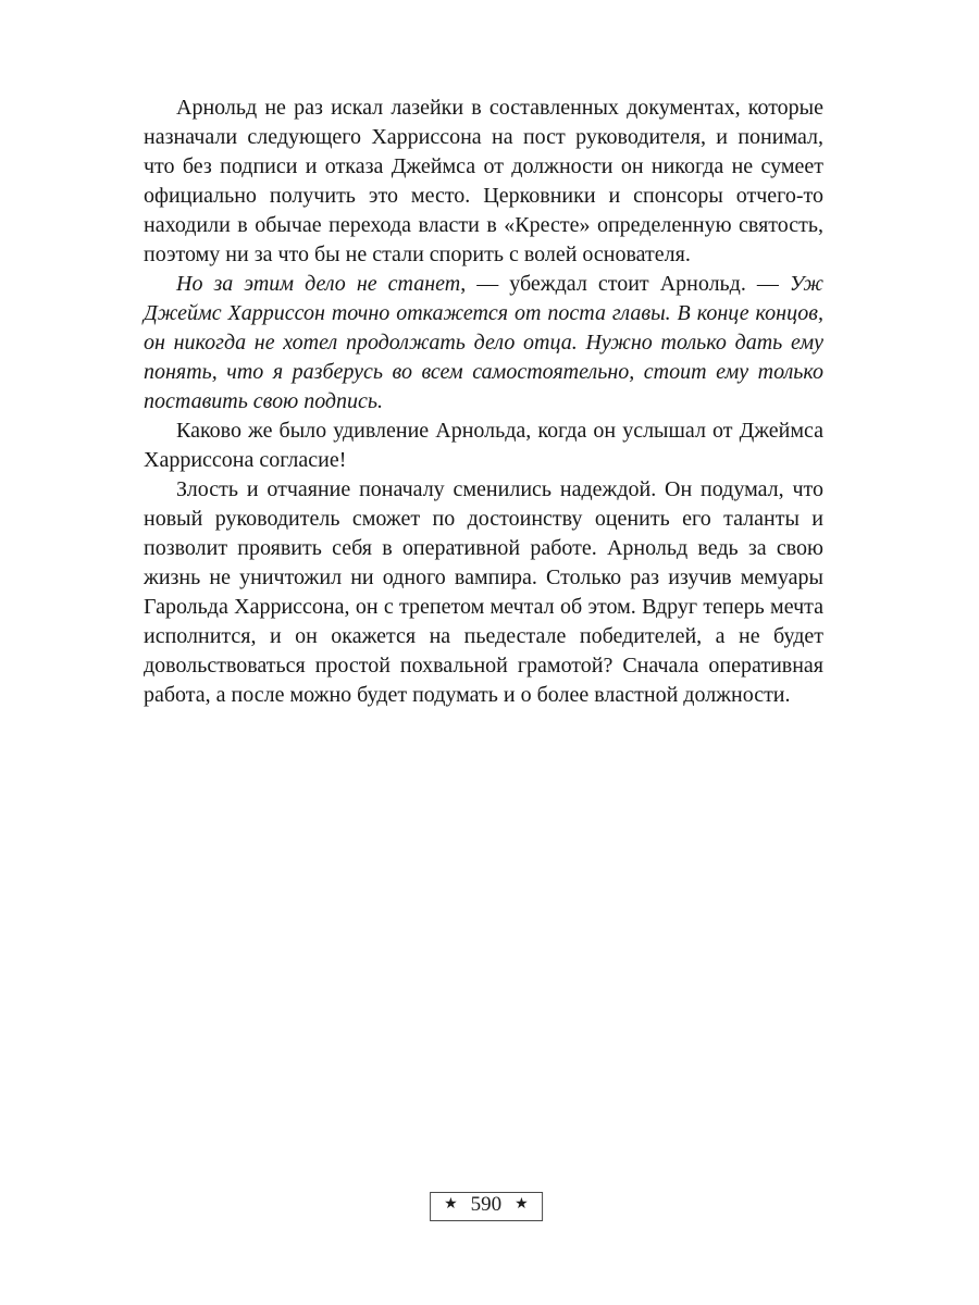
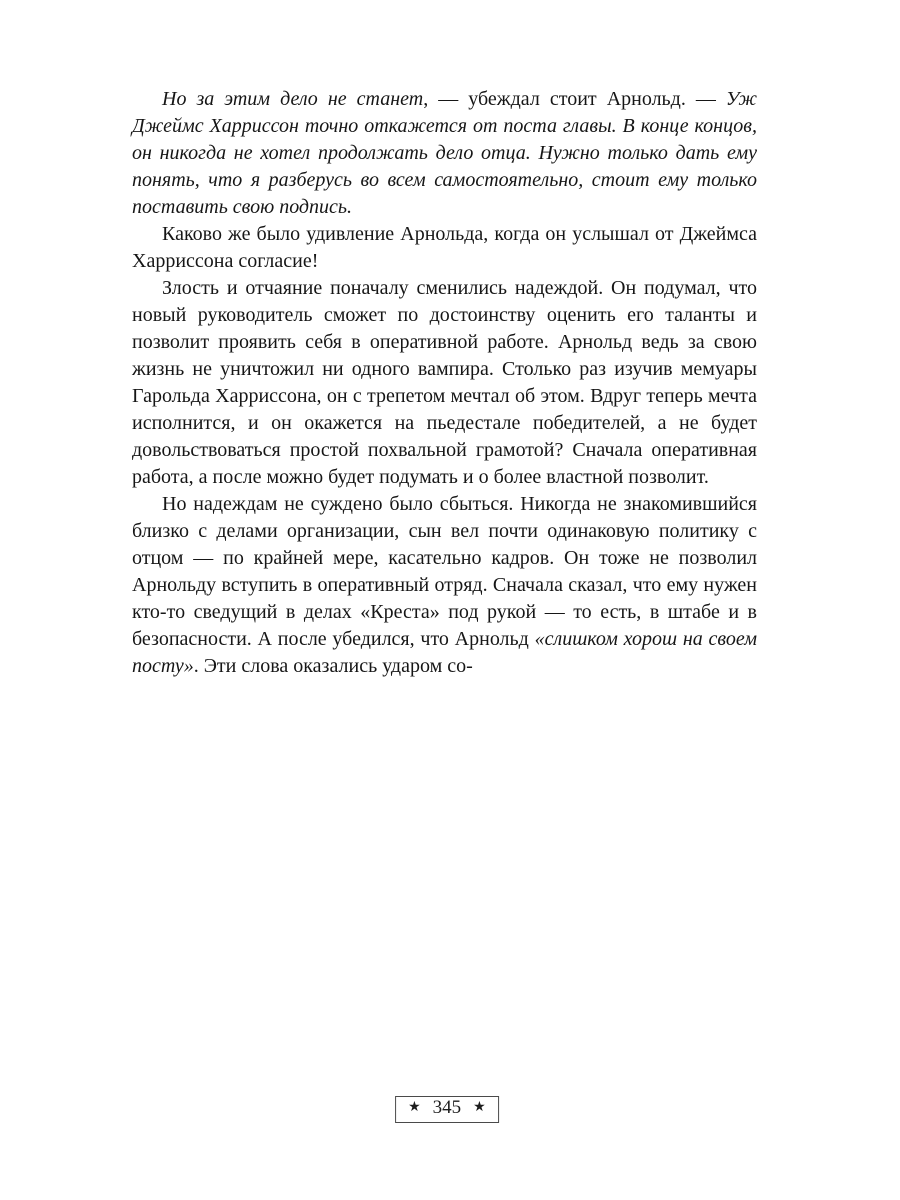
- Арнольд не раз искал лазейки в составленных документах, которые назначали следующего Харриссона на пост руководителя, и понимал, что без подписи и отказа Джеймса от должности он никогда не сумеет официально получить это место. Церковники и спонсоры отчего-то находили в обычае перехода власти в «Кресте» определенную святость, поэтому ни за что бы не стали спорить с волей основателя.
  Но за этим дело не станет, — убеждал стоит Арнольд. — Уж Джеймс Харриссон точно откажется от поста главы. В конце концов, он никогда не хотел продолжать дело отца. Нужно только дать ему понять, что я разберусь во всем самостоятельно, стоит ему только поставить свою подпись.
  Каково же было удивление Арнольда, когда он услышал от Джеймса Харриссона согласие!
- Злость и отчаяние поначалу сменились надеждой. Он подумал, что новый руководитель сможет по достоинству оценить его таланты и позволит проявить себя в оперативной работе. Арнольд ведь за свою жизнь не уничтожил ни одного вампира. Столько раз изучив мемуары Гарольда Харриссона, он с трепетом мечтал об этом. Вдруг теперь мечта исполнится, и он окажется на пьедестале победителей, а не будет довольствоваться простой похвальной грамотой? Сначала оперативная работа, а после можно будет подумать и о более властной должности.
+ Злость и отчаяние поначалу сменились надеждой. Он подумал, что новый руководитель сможет по достоинству оценить его таланты и позволит проявить себя в оперативной работе. Арнольд ведь за свою жизнь не уничтожил ни одного вампира. Столько раз изучив мемуары Гарольда Харриссона, он с трепетом мечтал об этом. Вдруг теперь мечта исполнится, и он окажется на пьедестале победителей, а не будет довольствоваться простой похвальной грамотой? Сначала оперативная работа, а после можно будет подумать и о более властной позволит.
+ Но надеждам не суждено было сбыться. Никогда не знакомившийся близко с делами организации, сын вел почти одинаковую политику с отцом — по крайней мере, касательно кадров. Он тоже не позволил Арнольду вступить в оперативный отряд. Сначала сказал, что ему нужен кто-то сведущий в делах «Креста» под рукой — то есть, в штабе и в безопасности. А после убедился, что Арнольд «слишком хорош на своем посту». Эти слова оказались ударом со-
  ★
- 590
+ 345
  ★
